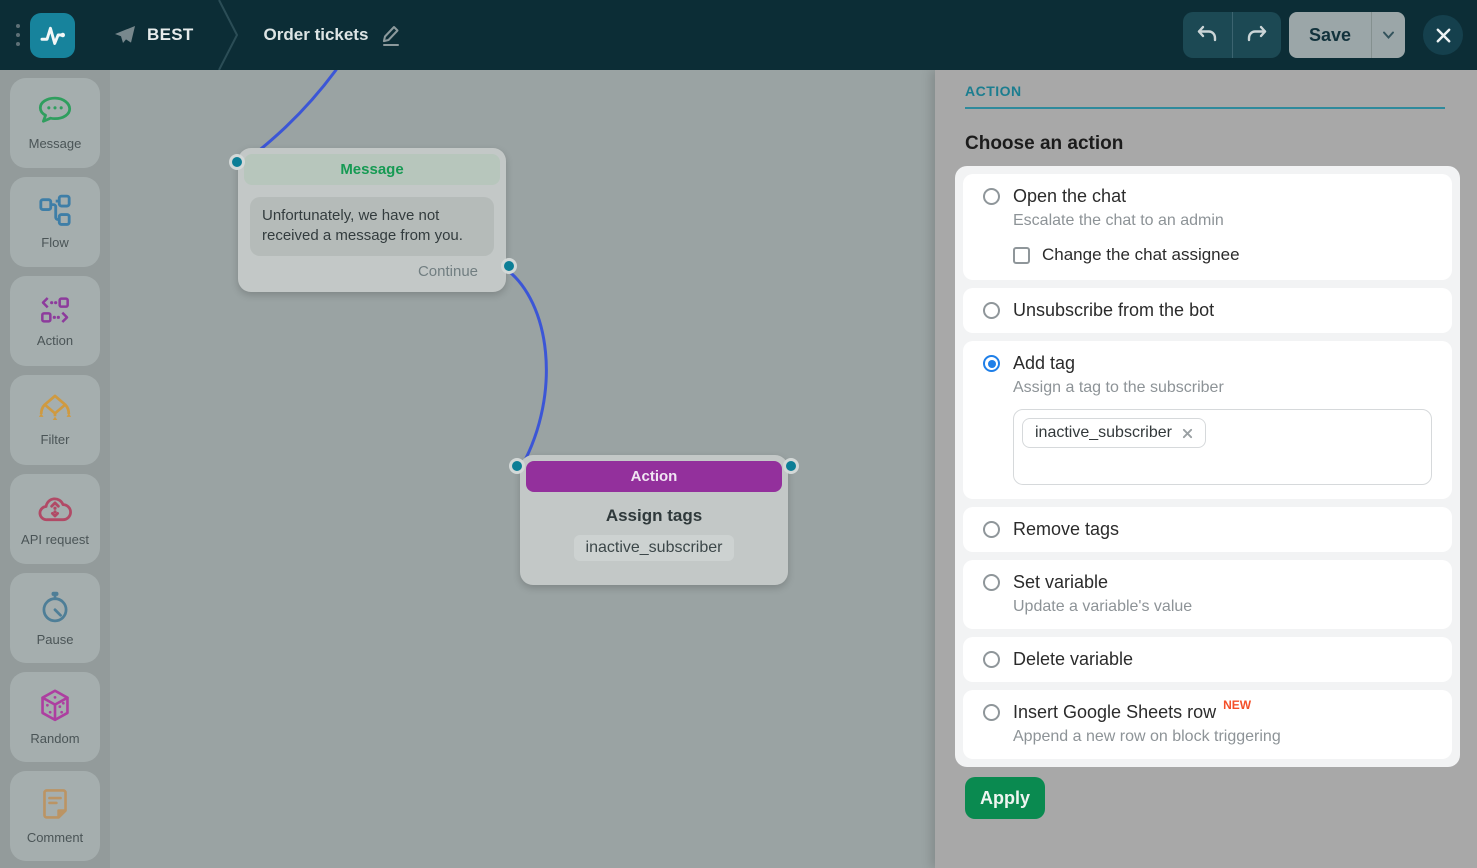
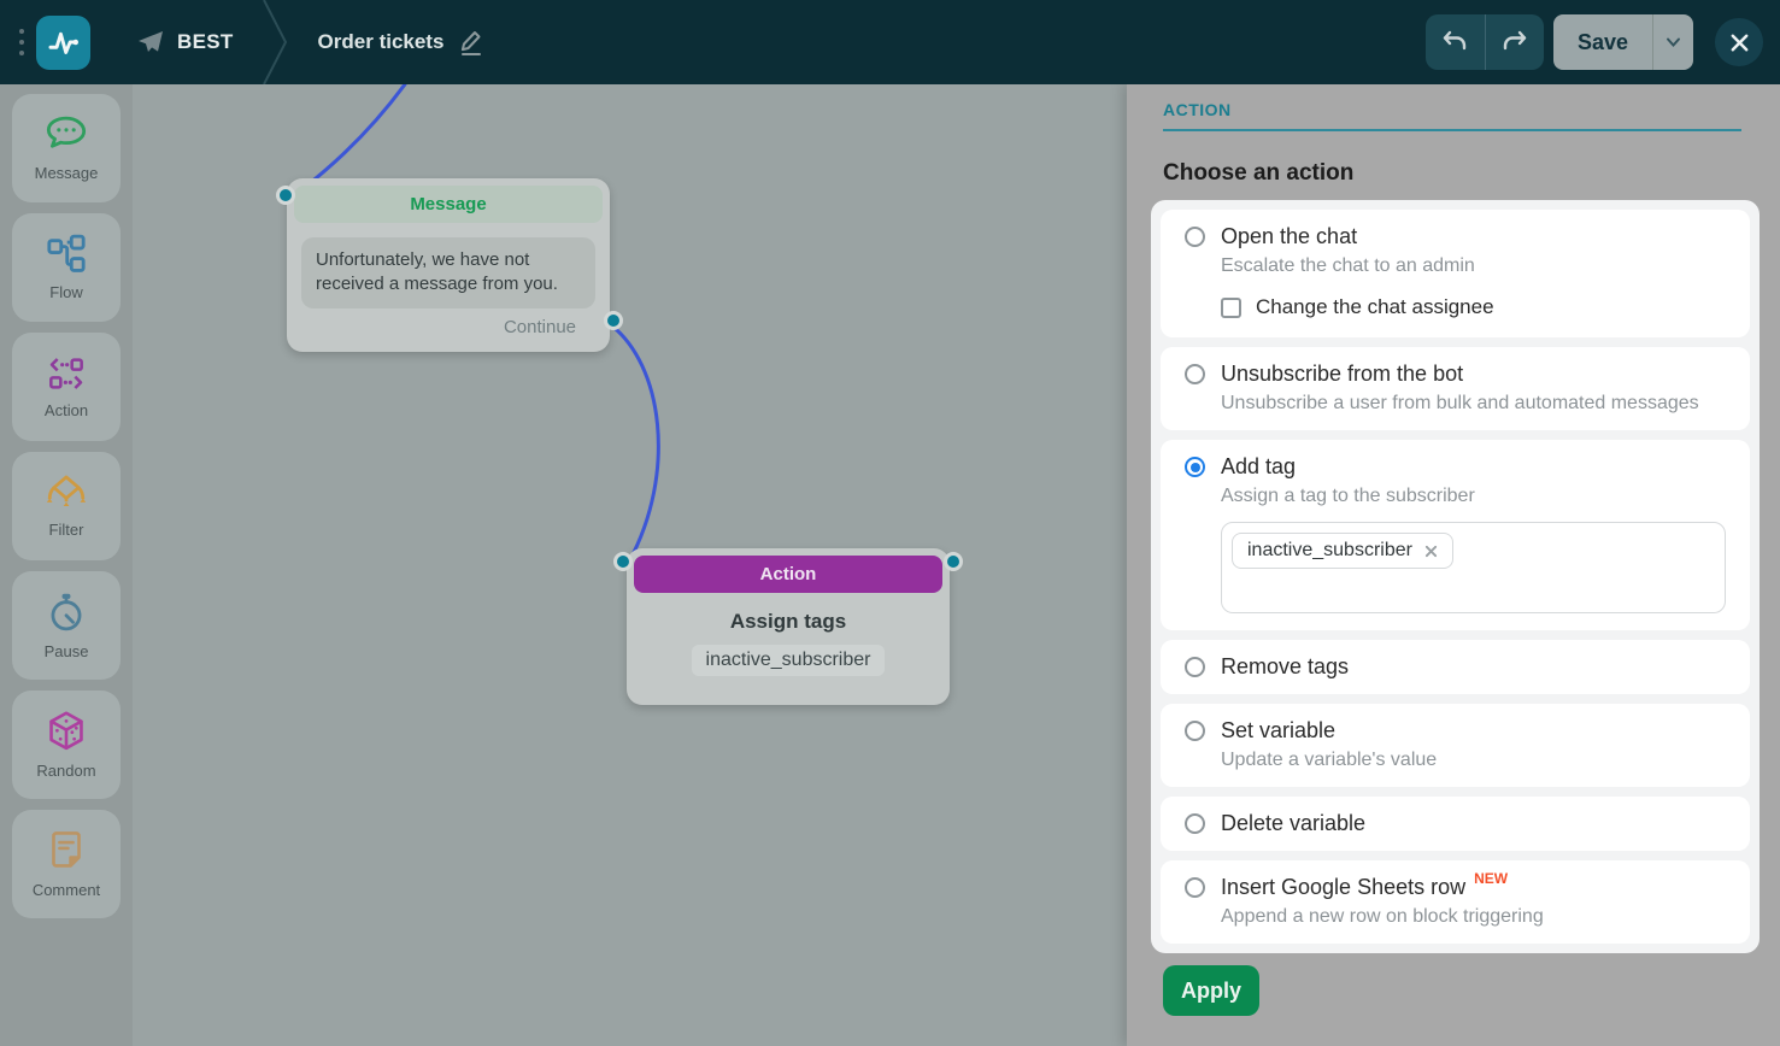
  BEST
  Order tickets
  Save
  Message
  Flow
  Action
  Filter
- API request
  Pause
  Random
  Comment
  Message
  Unfortunately, we have not received a message from you.
  Continue
  Action
  Assign tags
  inactive_subscriber
  ACTION
  Choose an action
  Open the chat
  Escalate the chat to an admin
  Change the chat assignee
  Unsubscribe from the bot
+ Unsubscribe a user from bulk and automated messages
  Add tag
  Assign a tag to the subscriber
  inactive_subscriber
  Remove tags
  Set variable
  Update a variable's value
  Delete variable
  Insert Google Sheets row NEW
  Append a new row on block triggering
  Apply
